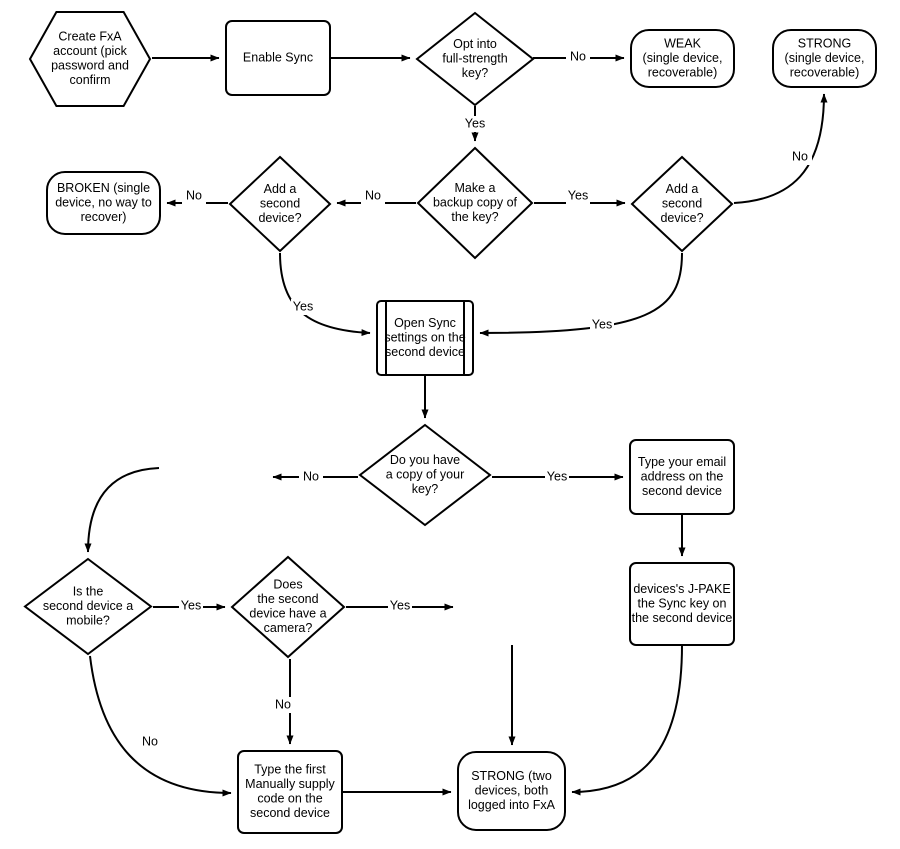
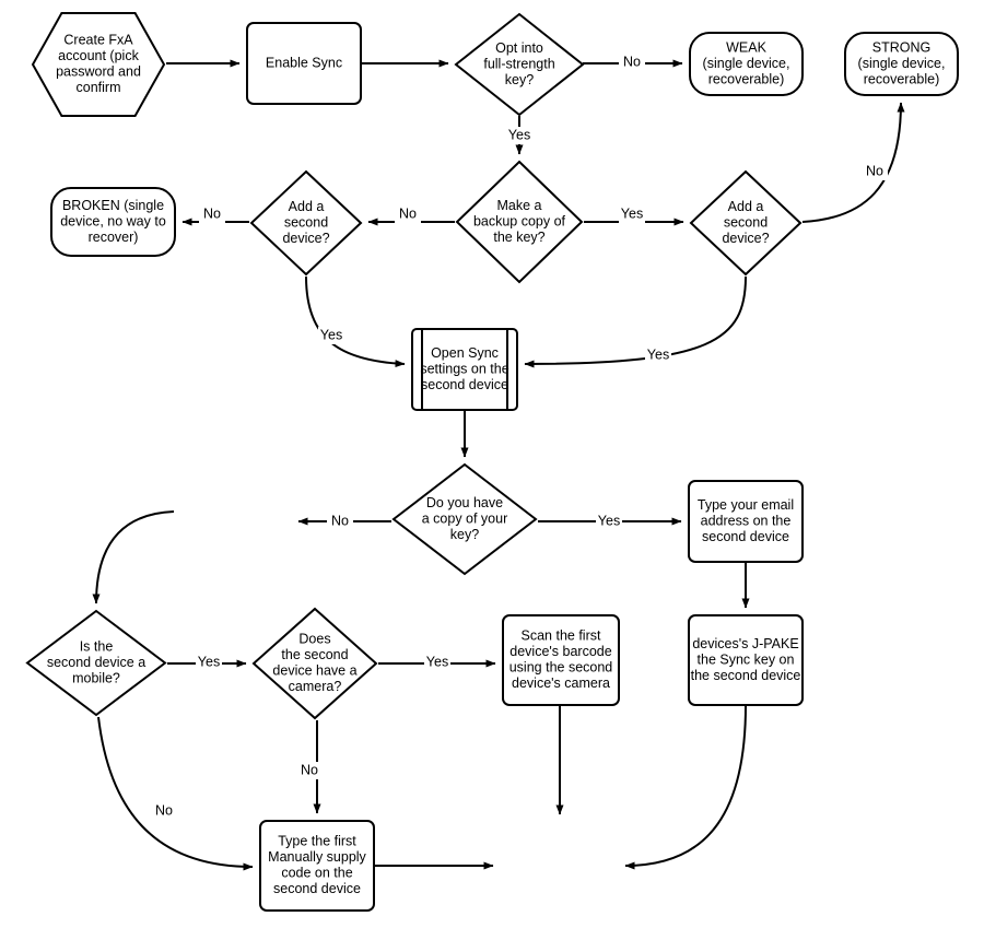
  No
  Yes
  No
  No
  Yes
  No
  Yes
  Yes
  No
  Yes
  Yes
  Yes
  No
  No
  Create FxA
  account (pick
  password and
  confirm
  Enable Sync
  Opt into
  full-strength
  key?
  WEAK
  (single device,
  recoverable)
  STRONG
  (single device,
  recoverable)
  BROKEN (single
  device, no way to
  recover)
  Add a
  second
  device?
  Make a
  backup copy of
  the key?
  Add a
  second
  device?
  Open Sync
  settings on the
  second device
  Do you have
  a copy of your
  key?
  Type your email
  address on the
  second device
  Is the
  second device a
  mobile?
  Does
  the second
  device have a
  camera?
+ Scan the first
+ device's barcode
+ using the second
+ device's camera
  devices's J-PAKE
  the Sync key on
  the second device
  Type the first
  Manually supply
  code on the
  second device
- STRONG (two
- devices, both
- logged into FxA
